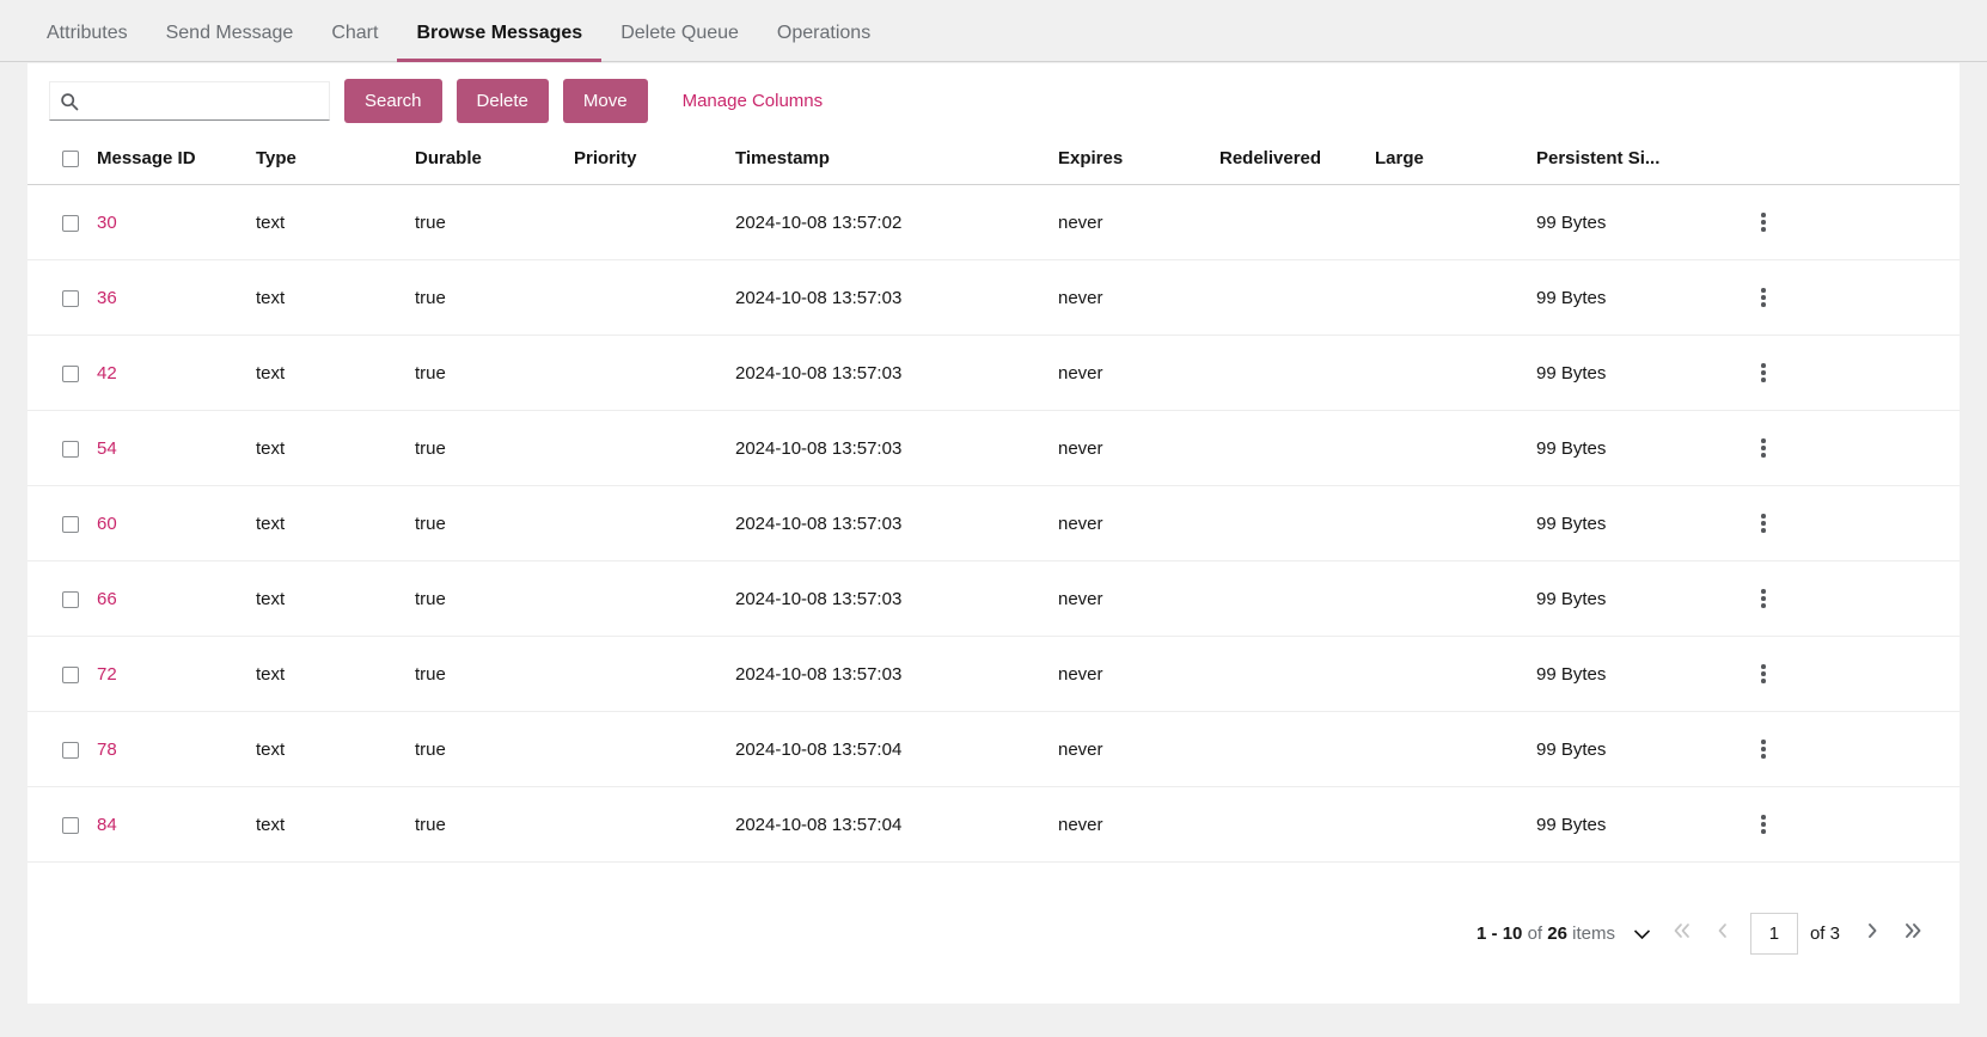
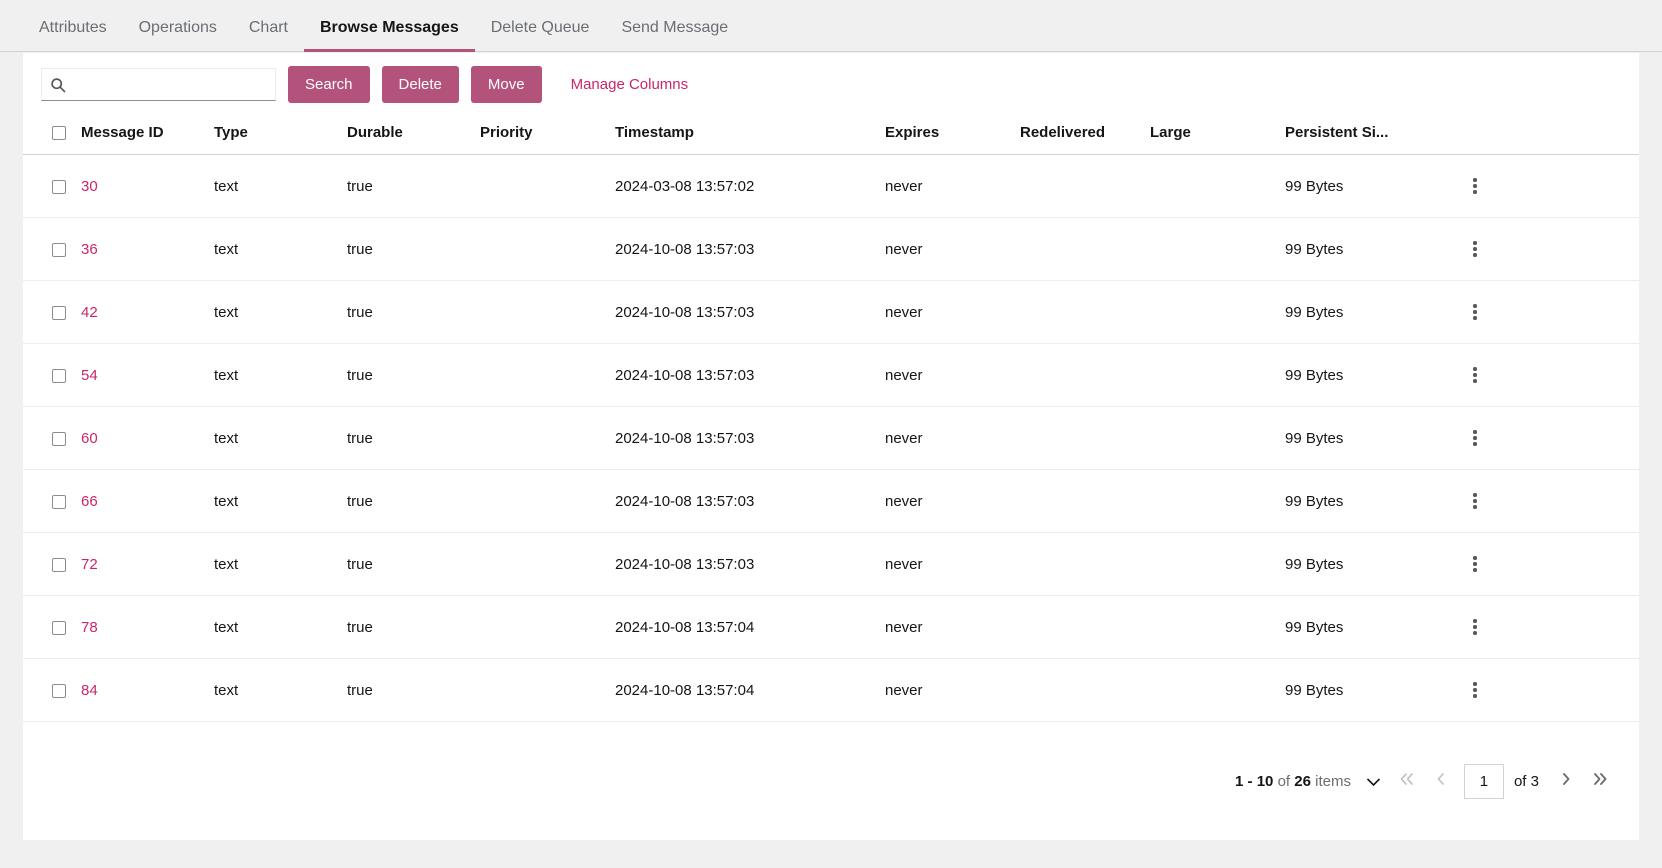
  Attributes
- Send Message
+ Operations
  Chart
  Browse Messages
  Delete Queue
- Operations
+ Send Message
  Search
  Delete
  Move
  Manage Columns
  	Message ID	Type	Durable	Priority	Timestamp	Expires	Redelivered	Large	Persistent Si...
- 	30	text	true		2024-10-08 13:57:02	never			99 Bytes
+ 	30	text	true		2024-03-08 13:57:02	never			99 Bytes
  	36	text	true		2024-10-08 13:57:03	never			99 Bytes
  	42	text	true		2024-10-08 13:57:03	never			99 Bytes
  	54	text	true		2024-10-08 13:57:03	never			99 Bytes
  	60	text	true		2024-10-08 13:57:03	never			99 Bytes
  	66	text	true		2024-10-08 13:57:03	never			99 Bytes
  	72	text	true		2024-10-08 13:57:03	never			99 Bytes
  	78	text	true		2024-10-08 13:57:04	never			99 Bytes
  	84	text	true		2024-10-08 13:57:04	never			99 Bytes
  1 - 10 of 26 items
  1
  of 3
